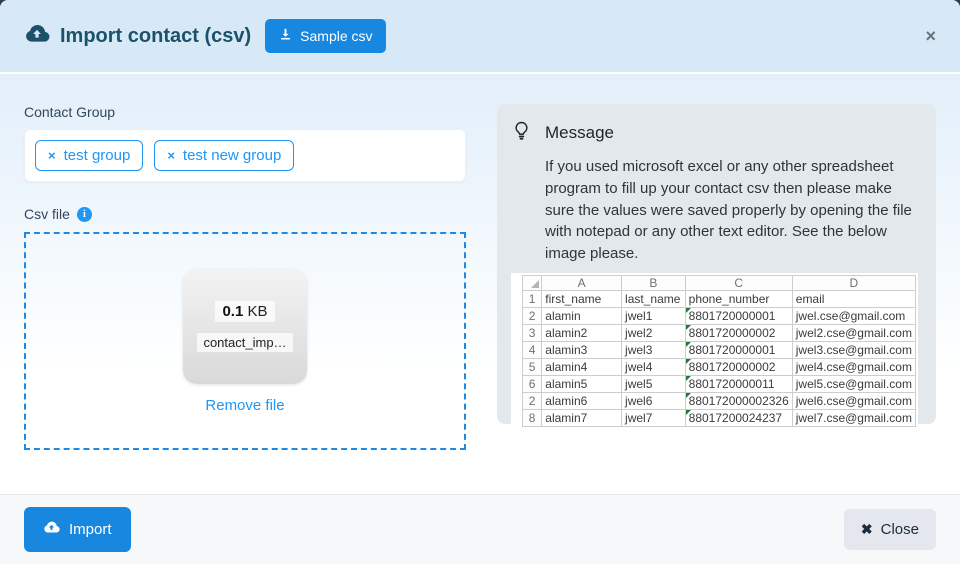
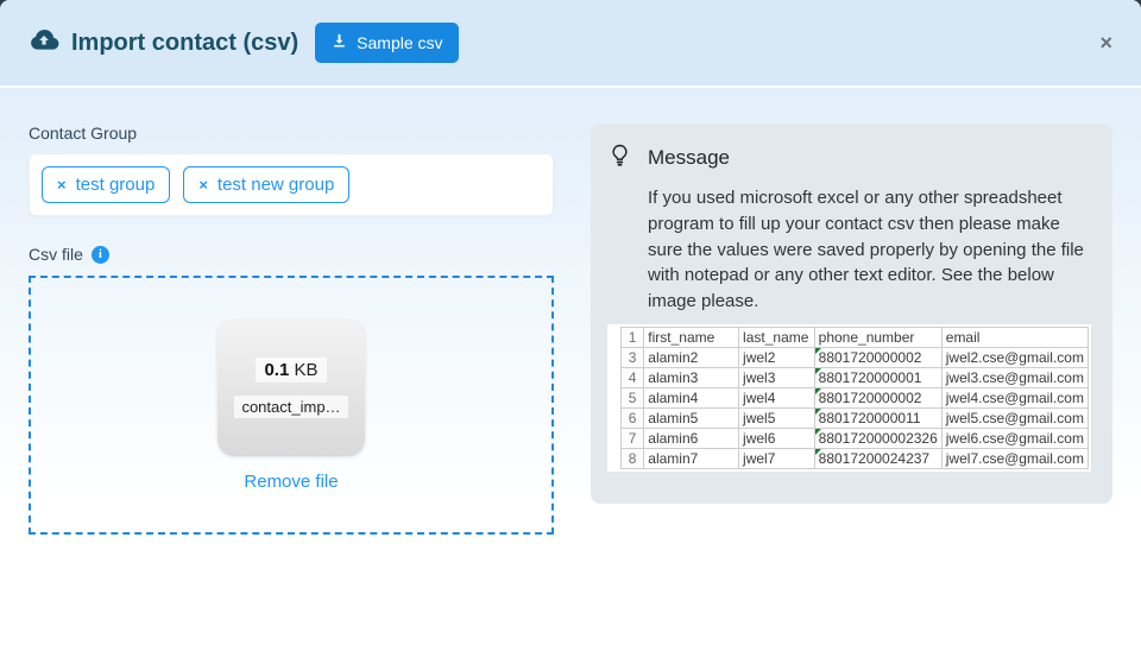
  Import contact (csv)
  Sample csv
  ×
  Contact Group
  ×
  test group
  ×
  test new group
  Csv file
  i
  0.1 KB
  contact_imp…
  Remove file
  Message
  If you used microsoft excel or any other spreadsheet program to fill up your contact csv then please make sure the values were saved properly by opening the file with notepad or any other text editor. See the below image please.
- 	A	B	C	D
  1	first_name	last_name	phone_number	email
- 2	alamin	jwel1	8801720000001	jwel.cse@gmail.com
  3	alamin2	jwel2	8801720000002	jwel2.cse@gmail.com
  4	alamin3	jwel3	8801720000001	jwel3.cse@gmail.com
  5	alamin4	jwel4	8801720000002	jwel4.cse@gmail.com
  6	alamin5	jwel5	8801720000011	jwel5.cse@gmail.com
- 2	alamin6	jwel6	880172000002326	jwel6.cse@gmail.com
+ 7	alamin6	jwel6	880172000002326	jwel6.cse@gmail.com
  8	alamin7	jwel7	88017200024237	jwel7.cse@gmail.com
- Import
- ✖
- Close
